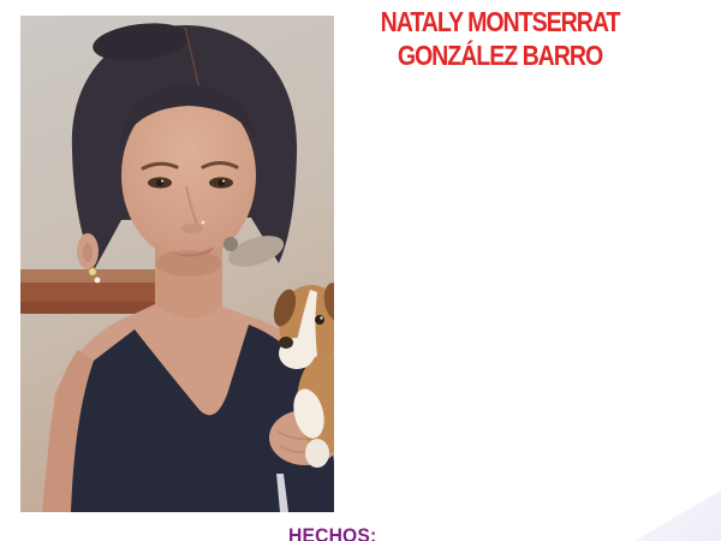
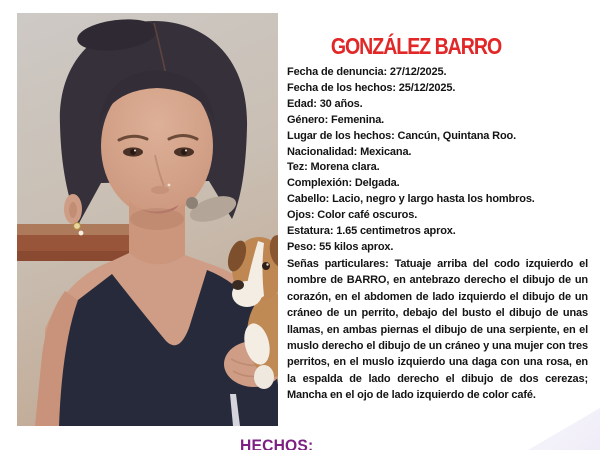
- NATALY MONTSERRAT
  GONZÁLEZ BARRO
+ Fecha de denuncia: 27/12/2025.
+ Fecha de los hechos: 25/12/2025.
+ Edad: 30 años.
+ Género: Femenina.
+ Lugar de los hechos: Cancún, Quintana Roo.
+ Nacionalidad: Mexicana.
+ Tez: Morena clara.
+ Complexión: Delgada.
+ Cabello: Lacio, negro y largo hasta los hombros.
+ Ojos: Color café oscuros.
+ Estatura: 1.65 centimetros aprox.
+ Peso: 55 kilos aprox.
+ Señas particulares: Tatuaje arriba del codo izquierdo el nombre de BARRO, en antebrazo derecho el dibujo de un corazón, en el abdomen de lado izquierdo el dibujo de un cráneo de un perrito, debajo del busto el dibujo de unas llamas, en ambas piernas el dibujo de una serpiente, en el muslo derecho el dibujo de un cráneo y una mujer con tres perritos, en el muslo izquierdo una daga con una rosa, en la espalda de lado derecho el dibujo de dos cerezas; Mancha en el ojo de lado izquierdo de color café.
  HECHOS:
